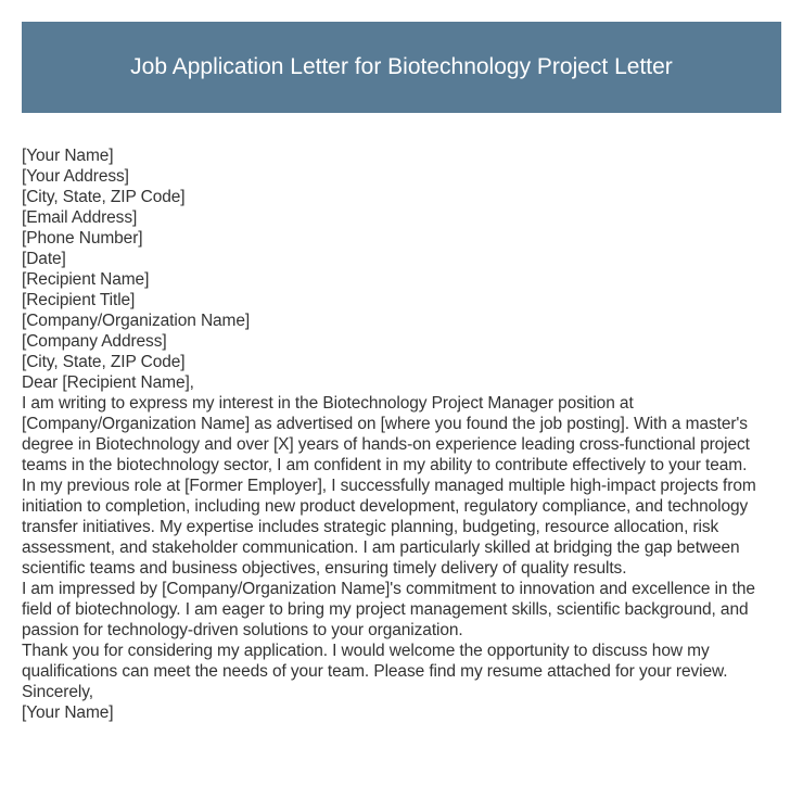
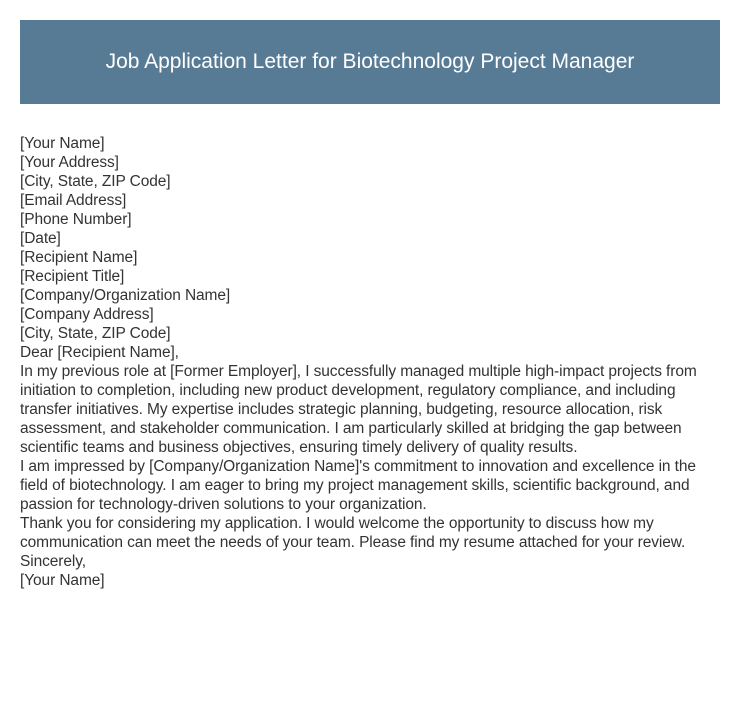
- Job Application Letter for Biotechnology Project Letter
+ Job Application Letter for Biotechnology Project Manager
  [Your Name]
  [Your Address]
  [City, State, ZIP Code]
  [Email Address]
  [Phone Number]
  [Date]
  [Recipient Name]
  [Recipient Title]
  [Company/Organization Name]
  [Company Address]
  [City, State, ZIP Code]
  Dear [Recipient Name],
- I am writing to express my interest in the Biotechnology Project Manager position at [Company/Organization Name] as advertised on [where you found the job posting]. With a master's degree in Biotechnology and over [X] years of hands-on experience leading cross-functional project teams in the biotechnology sector, I am confident in my ability to contribute effectively to your team.
- In my previous role at [Former Employer], I successfully managed multiple high-impact projects from initiation to completion, including new product development, regulatory compliance, and technology transfer initiatives. My expertise includes strategic planning, budgeting, resource allocation, risk assessment, and stakeholder communication. I am particularly skilled at bridging the gap between scientific teams and business objectives, ensuring timely delivery of quality results.
+ In my previous role at [Former Employer], I successfully managed multiple high-impact projects from initiation to completion, including new product development, regulatory compliance, and including transfer initiatives. My expertise includes strategic planning, budgeting, resource allocation, risk assessment, and stakeholder communication. I am particularly skilled at bridging the gap between scientific teams and business objectives, ensuring timely delivery of quality results.
  I am impressed by [Company/Organization Name]'s commitment to innovation and excellence in the field of biotechnology. I am eager to bring my project management skills, scientific background, and passion for technology-driven solutions to your organization.
- Thank you for considering my application. I would welcome the opportunity to discuss how my qualifications can meet the needs of your team. Please find my resume attached for your review.
+ Thank you for considering my application. I would welcome the opportunity to discuss how my communication can meet the needs of your team. Please find my resume attached for your review.
  Sincerely,
  [Your Name]
